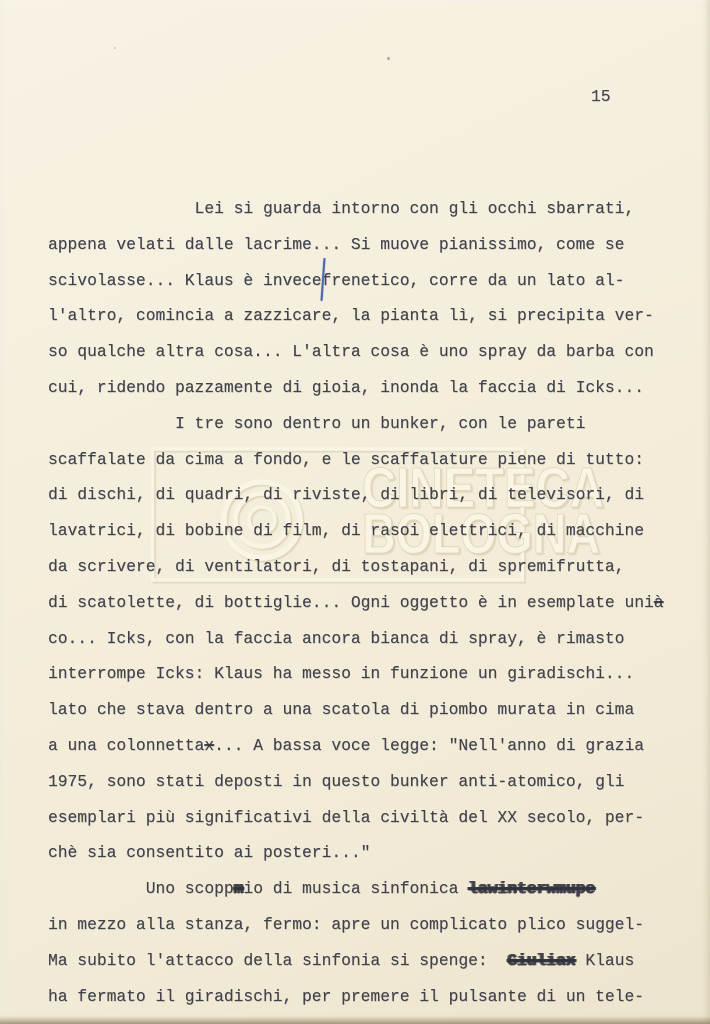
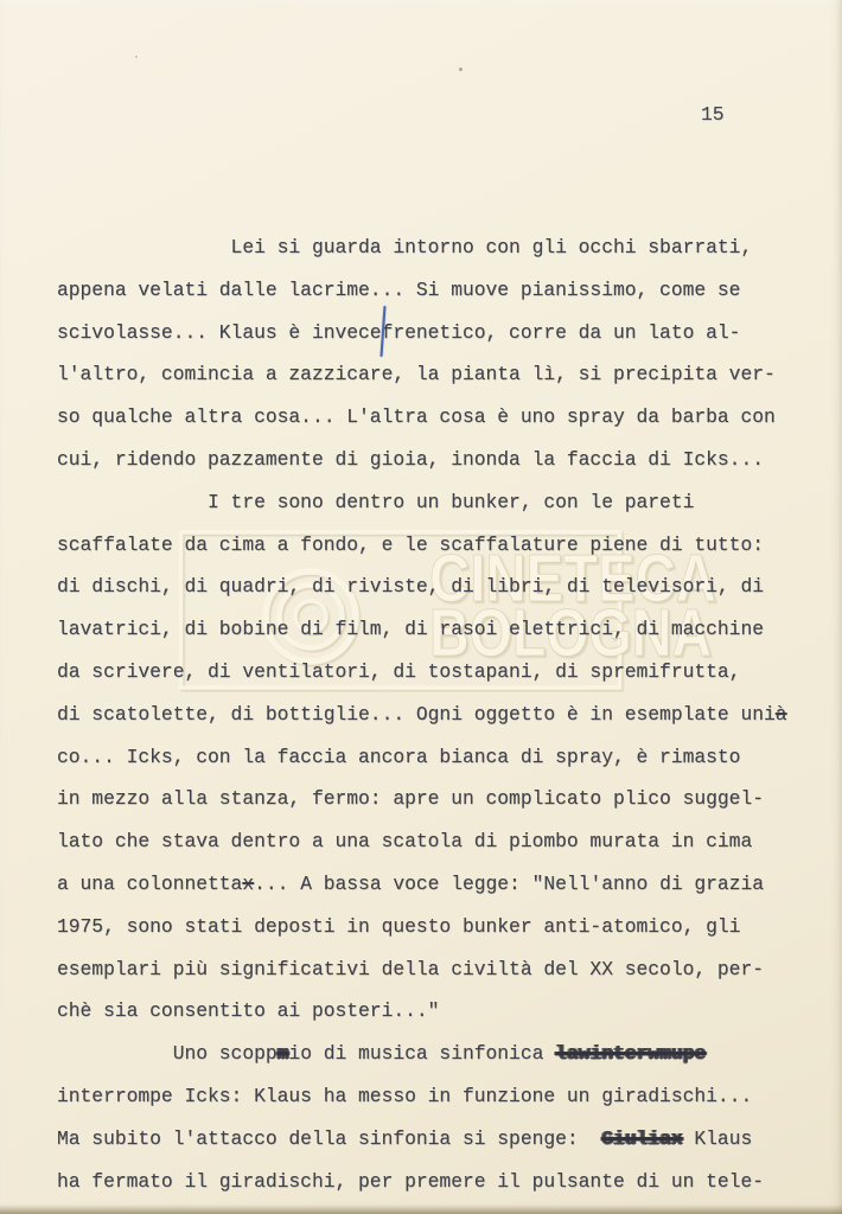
  CINETECA
  BOLOGNA
  15
  Lei si guarda intorno con gli occhi sbarrati,
  appena velati dalle lacrime... Si muove pianissimo, come se
  scivolasse... Klaus è invecefrenetico, corre da un lato al-
  l'altro, comincia a zazzicare, la pianta lì, si precipita ver-
  so qualche altra cosa... L'altra cosa è uno spray da barba con
  cui, ridendo pazzamente di gioia, inonda la faccia di Icks...
  I tre sono dentro un bunker, con le pareti
  scaffalate da cima a fondo, e le scaffalature piene di tutto:
  di dischi, di quadri, di riviste, di libri, di televisori, di
  lavatrici, di bobine di film, di rasoi elettrici, di macchine
  da scrivere, di ventilatori, di tostapani, di spremifrutta,
  di scatolette, di bottiglie... Ogni oggetto è in esemplate unià
  co... Icks, con la faccia ancora bianca di spray, è rimasto
- interrompe Icks: Klaus ha messo in funzione un giradischi...
+ in mezzo alla stanza, fermo: apre un complicato plico suggel-
  lato che stava dentro a una scatola di piombo murata in cima
  a una colonnettax... A bassa voce legge: "Nell'anno di grazia
  1975, sono stati deposti in questo bunker anti-atomico, gli
  esemplari più significativi della civiltà del XX secolo, per-
  chè sia consentito ai posteri..."
  Uno scoppmio di musica sinfonica lawinterwmupe
- in mezzo alla stanza, fermo: apre un complicato plico suggel-
+ interrompe Icks: Klaus ha messo in funzione un giradischi...
  Ma subito l'attacco della sinfonia si spenge: Giuliax Klaus
  ha fermato il giradischi, per premere il pulsante di un tele-
